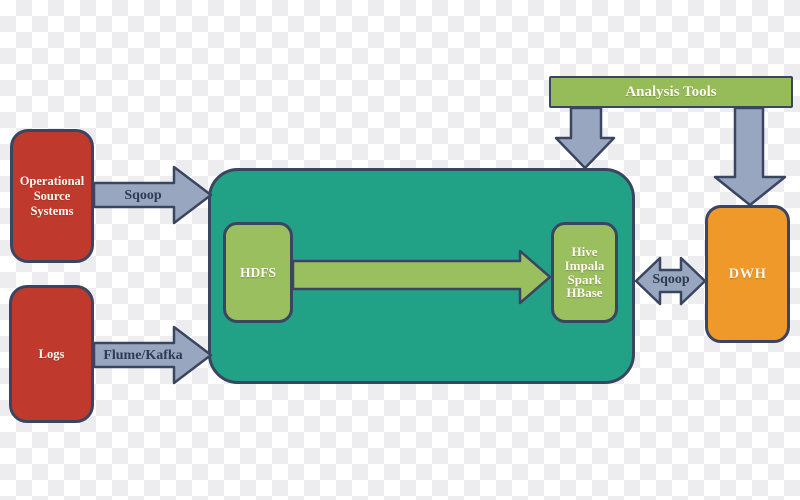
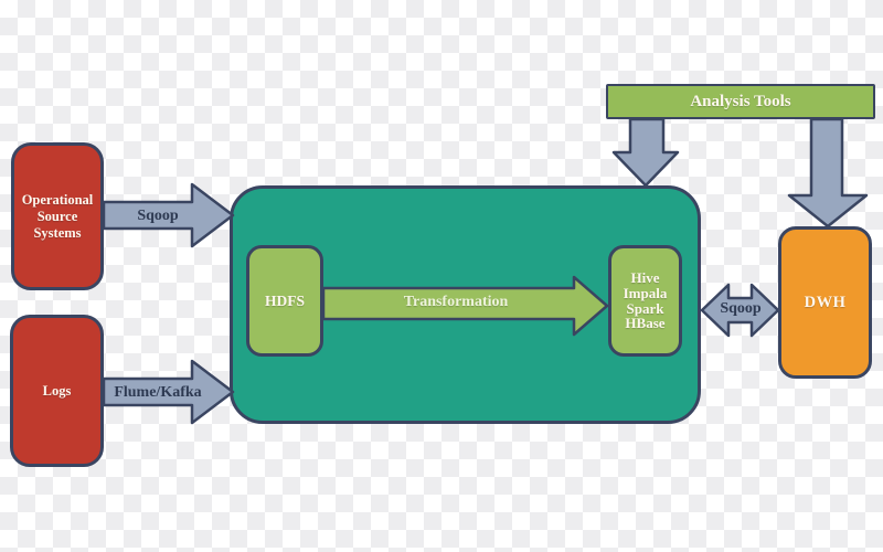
  Operational
  Source
  Systems
  Logs
  Analysis Tools
  HDFS
  Hive
  Impala
  Spark
  HBase
  DWH
  Sqoop
  Flume/Kafka
+ Transformation
  Sqoop
